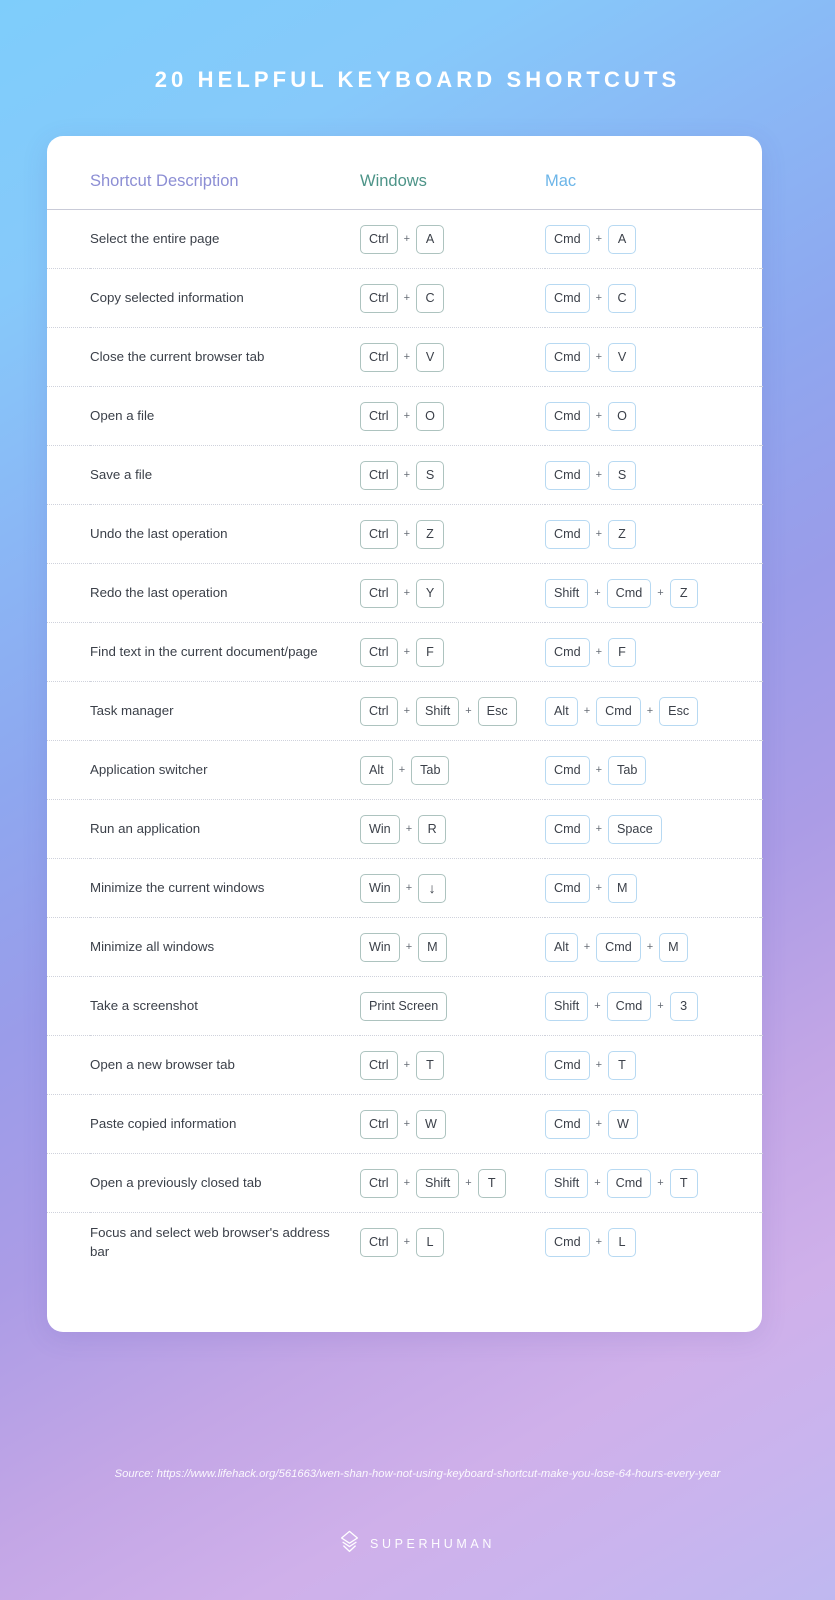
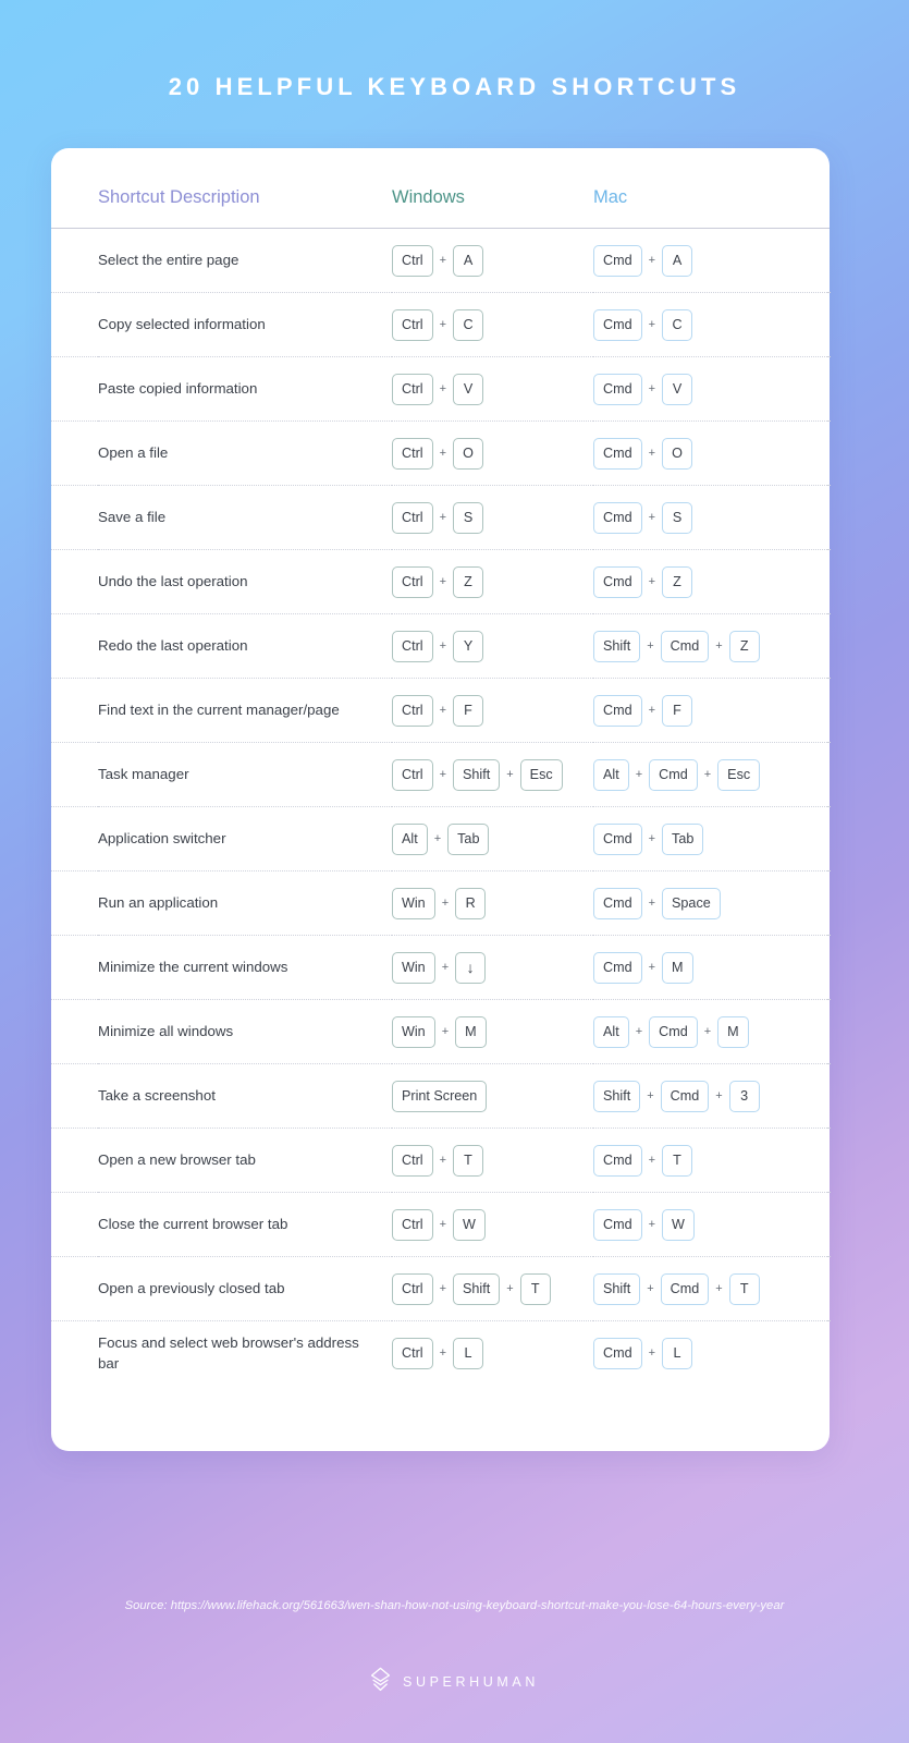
  20 HELPFUL KEYBOARD SHORTCUTS
  	Shortcut Description	Windows	Mac
  	Select the entire page	Ctrl + A	Cmd + A
  	Copy selected information	Ctrl + C	Cmd + C
- 	Close the current browser tab	Ctrl + V	Cmd + V
+ 	Paste copied information	Ctrl + V	Cmd + V
  	Open a file	Ctrl + O	Cmd + O
  	Save a file	Ctrl + S	Cmd + S
  	Undo the last operation	Ctrl + Z	Cmd + Z
  	Redo the last operation	Ctrl + Y	Shift + Cmd + Z
- 	Find text in the current document/page	Ctrl + F	Cmd + F
+ 	Find text in the current manager/page	Ctrl + F	Cmd + F
  	Task manager	Ctrl + Shift + Esc	Alt + Cmd + Esc
  	Application switcher	Alt + Tab	Cmd + Tab
  	Run an application	Win + R	Cmd + Space
  	Minimize the current windows	Win + ↓	Cmd + M
  	Minimize all windows	Win + M	Alt + Cmd + M
  	Take a screenshot	Print Screen	Shift + Cmd + 3
  	Open a new browser tab	Ctrl + T	Cmd + T
- 	Paste copied information	Ctrl + W	Cmd + W
+ 	Close the current browser tab	Ctrl + W	Cmd + W
  	Open a previously closed tab	Ctrl + Shift + T	Shift + Cmd + T
  	Focus and select web browser's address bar	Ctrl + L	Cmd + L
  Source: https://www.lifehack.org/561663/wen-shan-how-not-using-keyboard-shortcut-make-you-lose-64-hours-every-year
  SUPERHUMAN
